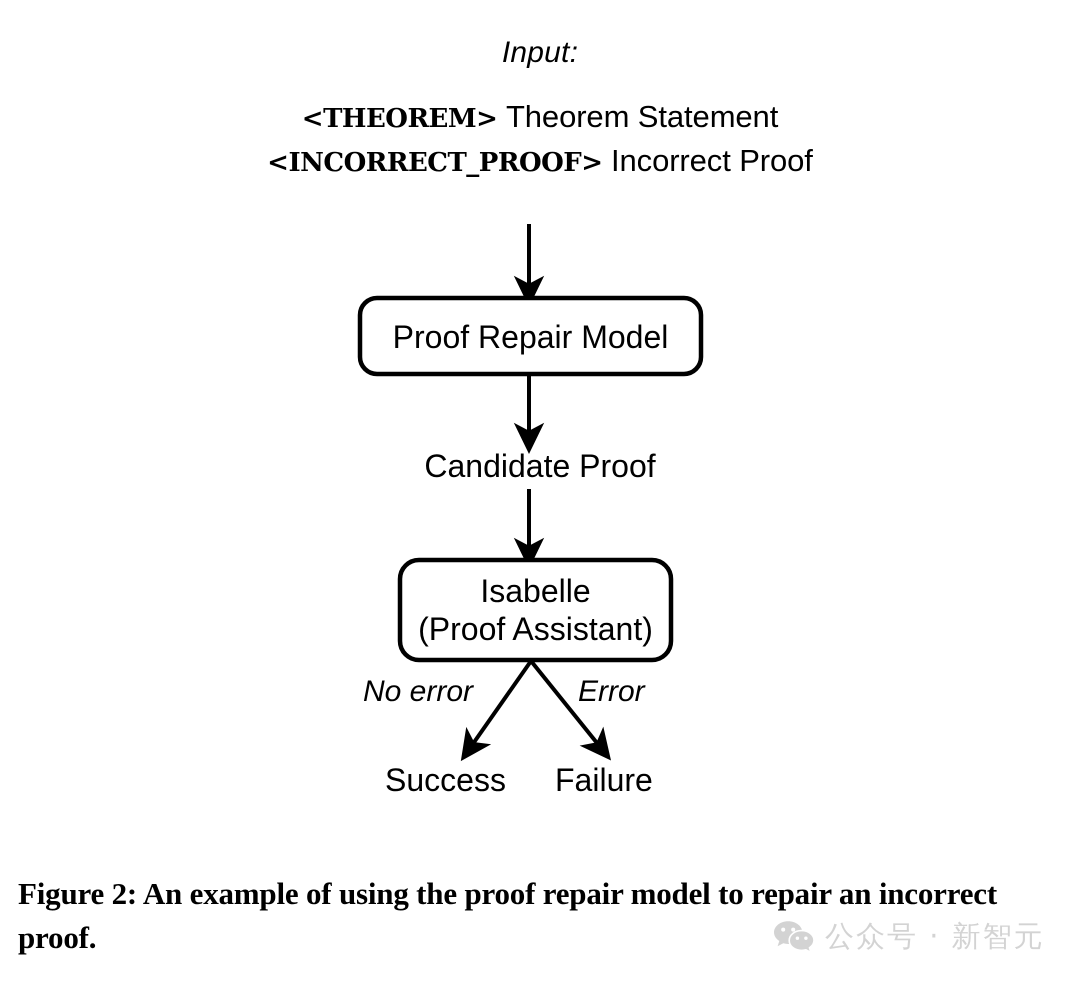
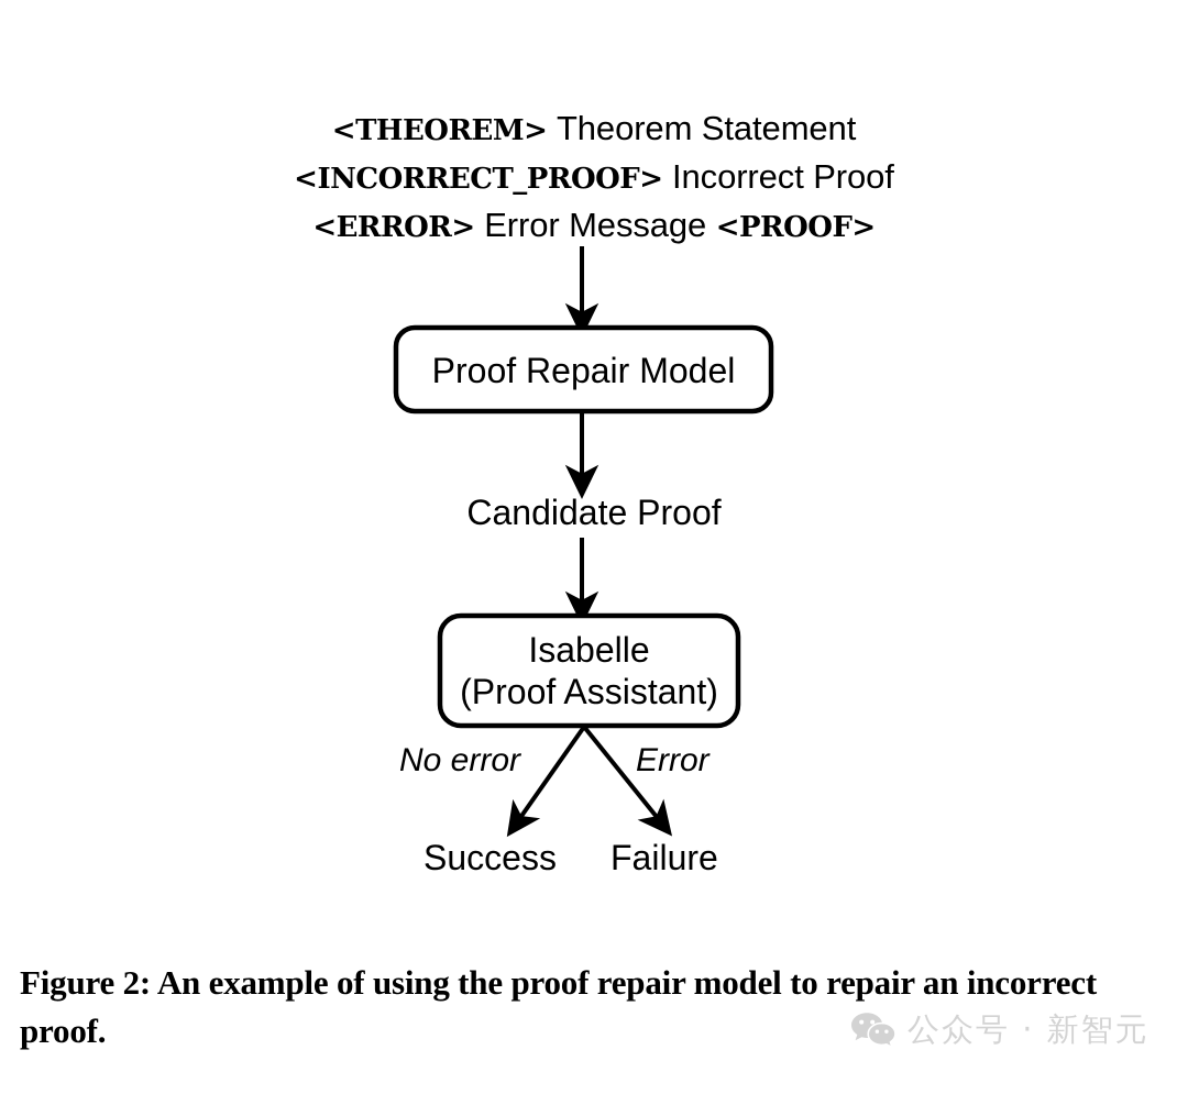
- Input:
  <THEOREM> Theorem Statement
  <INCORRECT_PROOF> Incorrect Proof
+ <ERROR> Error Message <PROOF>
  Proof Repair Model
  Candidate Proof
  Isabelle
  (Proof Assistant)
  No error
  Error
  Success
  Failure
  Figure 2: An example of using the proof repair model to repair an incorrect proof.
  公众号 · 新智元
